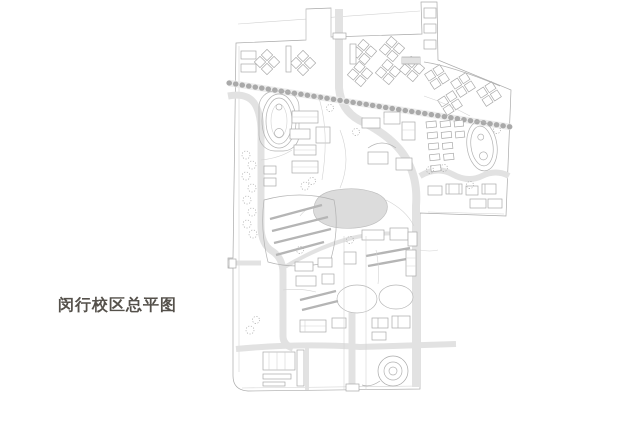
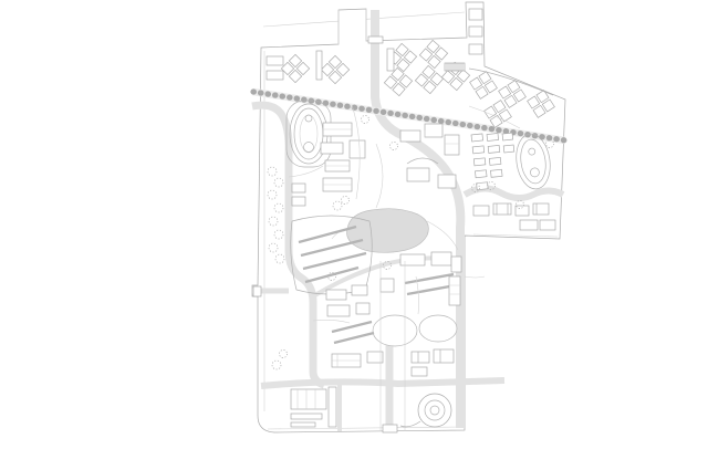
- 闵行校区总平图
